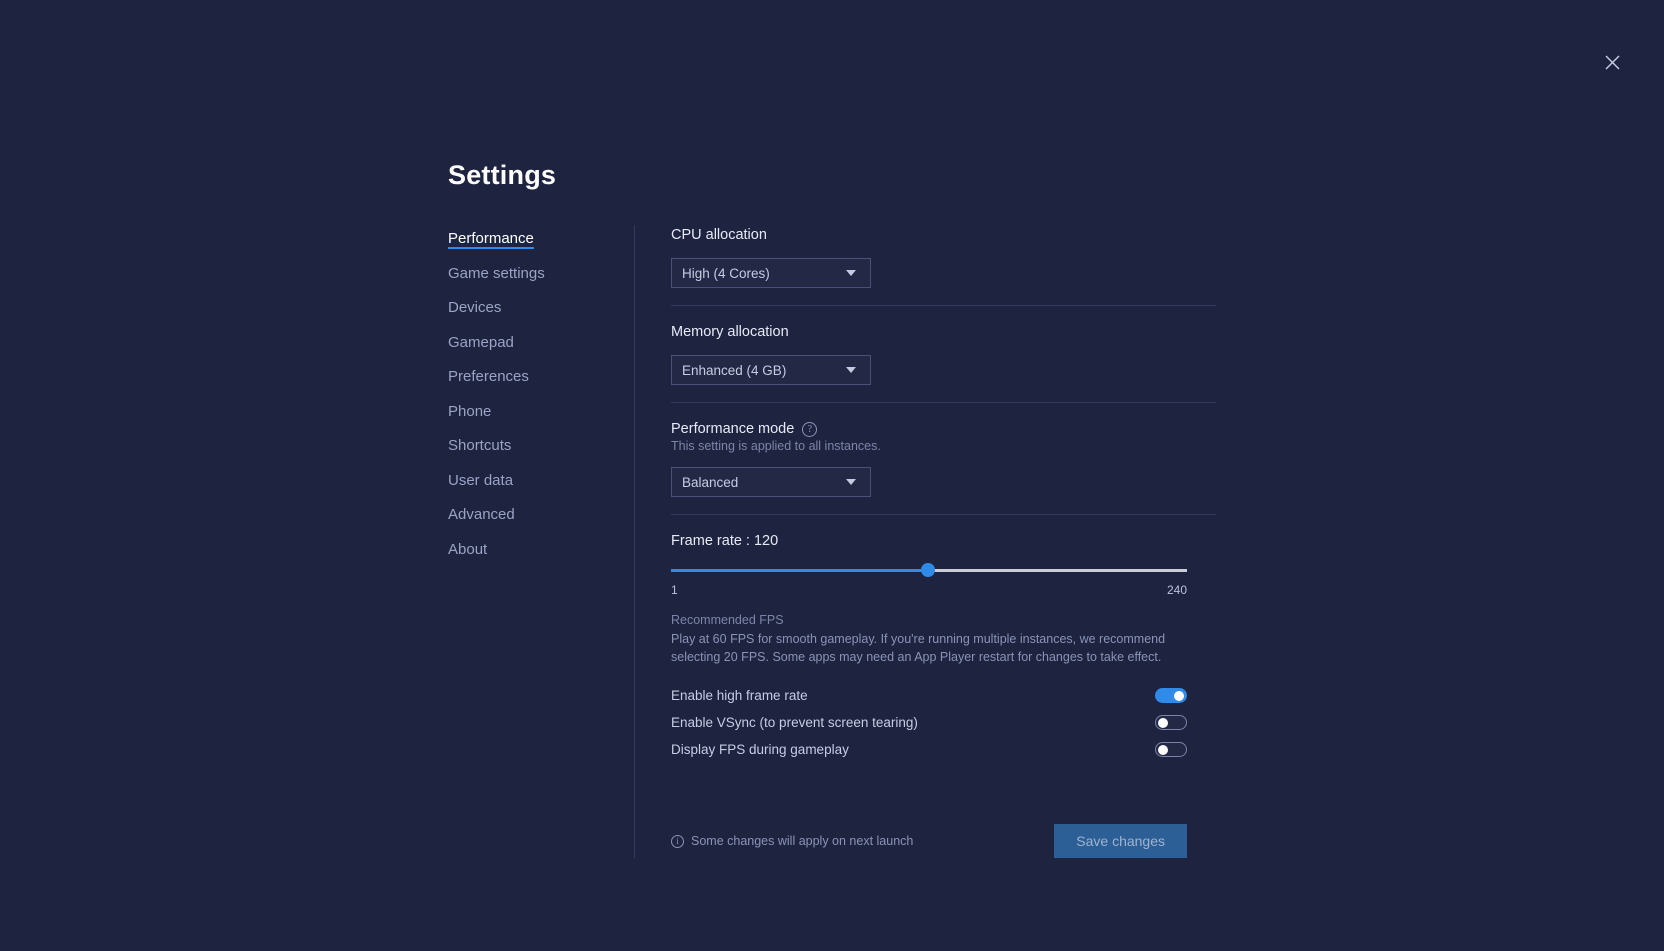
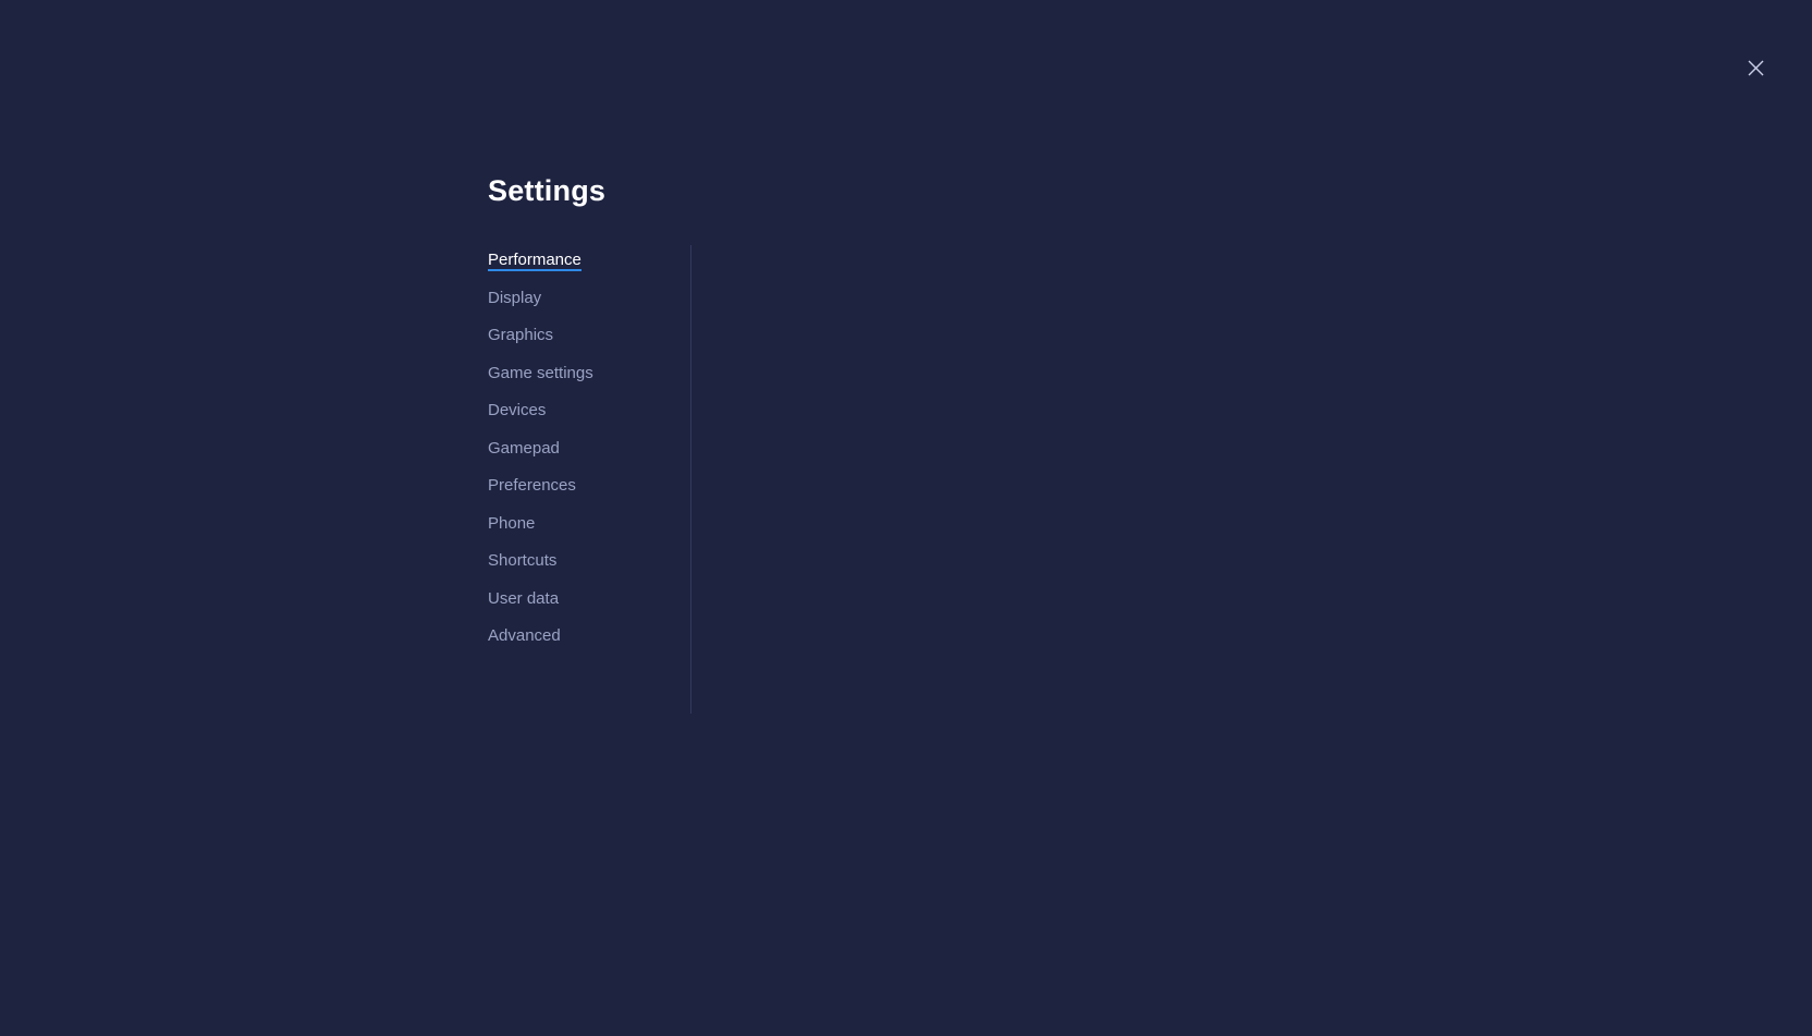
  Settings
  Performance
+ Display
+ Graphics
  Game settings
  Devices
  Gamepad
  Preferences
  Phone
  Shortcuts
  User data
  Advanced
- About
- CPU allocation
- High (4 Cores)
- Memory allocation
- Enhanced (4 GB)
- Performance mode
- ?
- This setting is applied to all instances.
- Balanced
- Frame rate : 120
- 1
- 240
- Recommended FPS
- Play at 60 FPS for smooth gameplay. If you're running multiple instances, we recommend selecting 20 FPS. Some apps may need an App Player restart for changes to take effect.
- Enable high frame rate
- Enable VSync (to prevent screen tearing)
- Display FPS during gameplay
- i
- Some changes will apply on next launch
- Save changes
